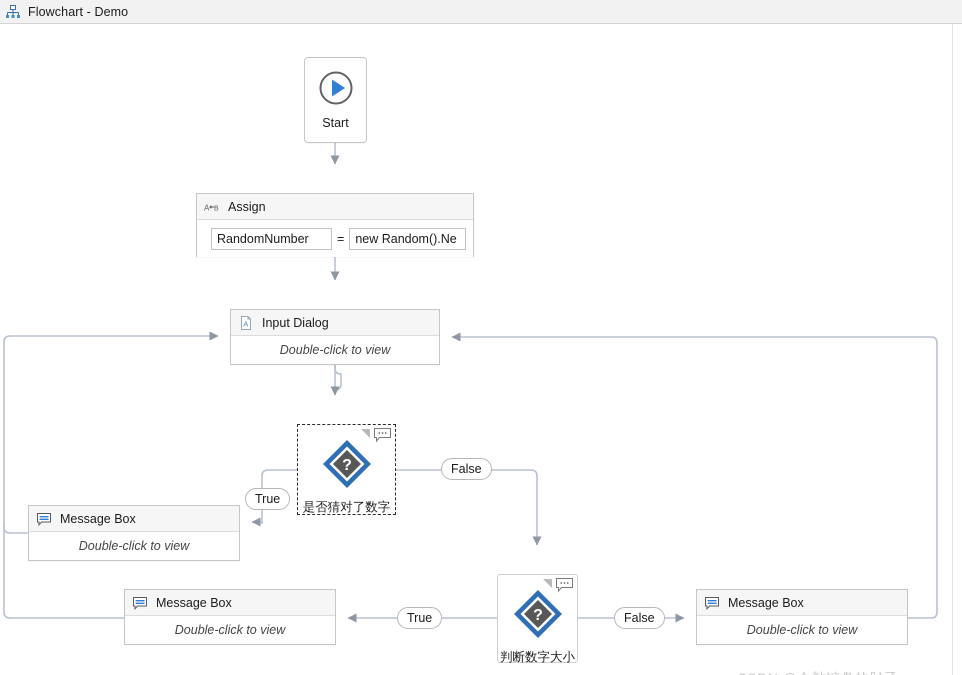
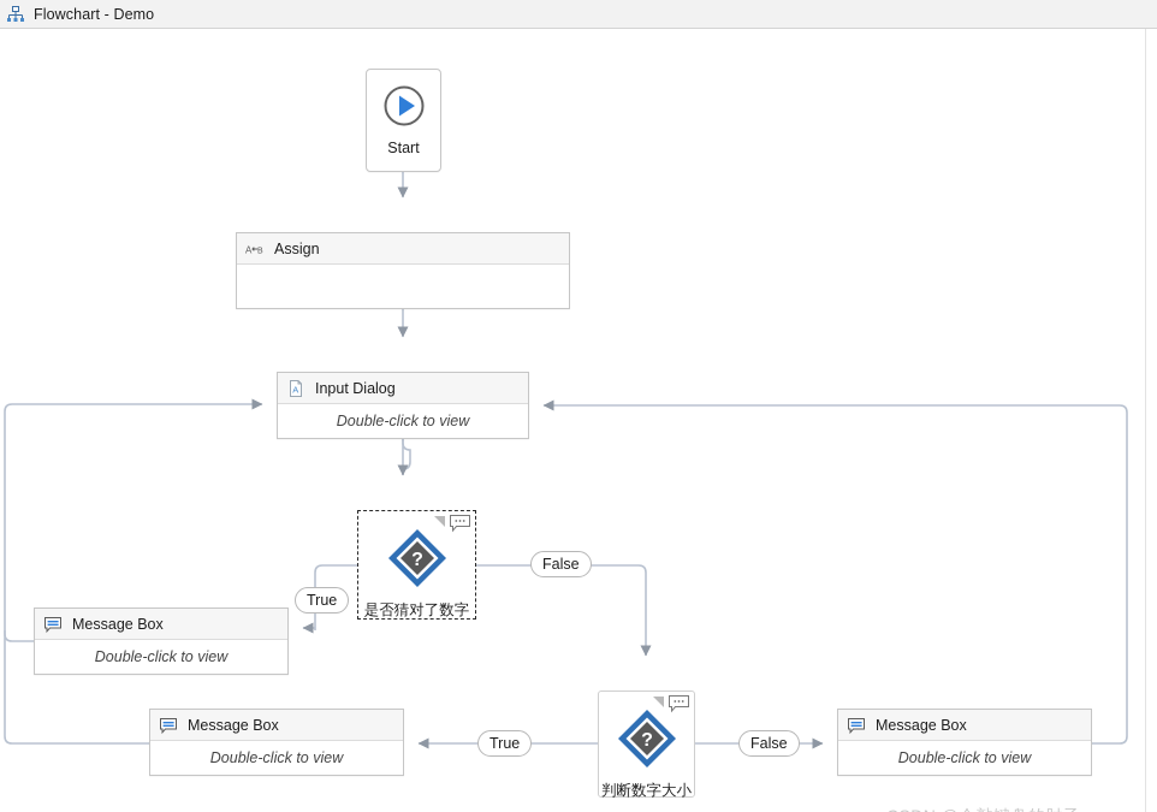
  Flowchart - Demo
  Start
  A
  Assign
- RandomNumber
- =
- new Random().Ne
  A
  Input Dialog
  Double-click to view
  ?
  是否猜对了数字
  ?
  判断数字大小
  Message Box
  Double-click to view
  Message Box
  Double-click to view
  Message Box
  Double-click to view
  True
  False
  True
  False
